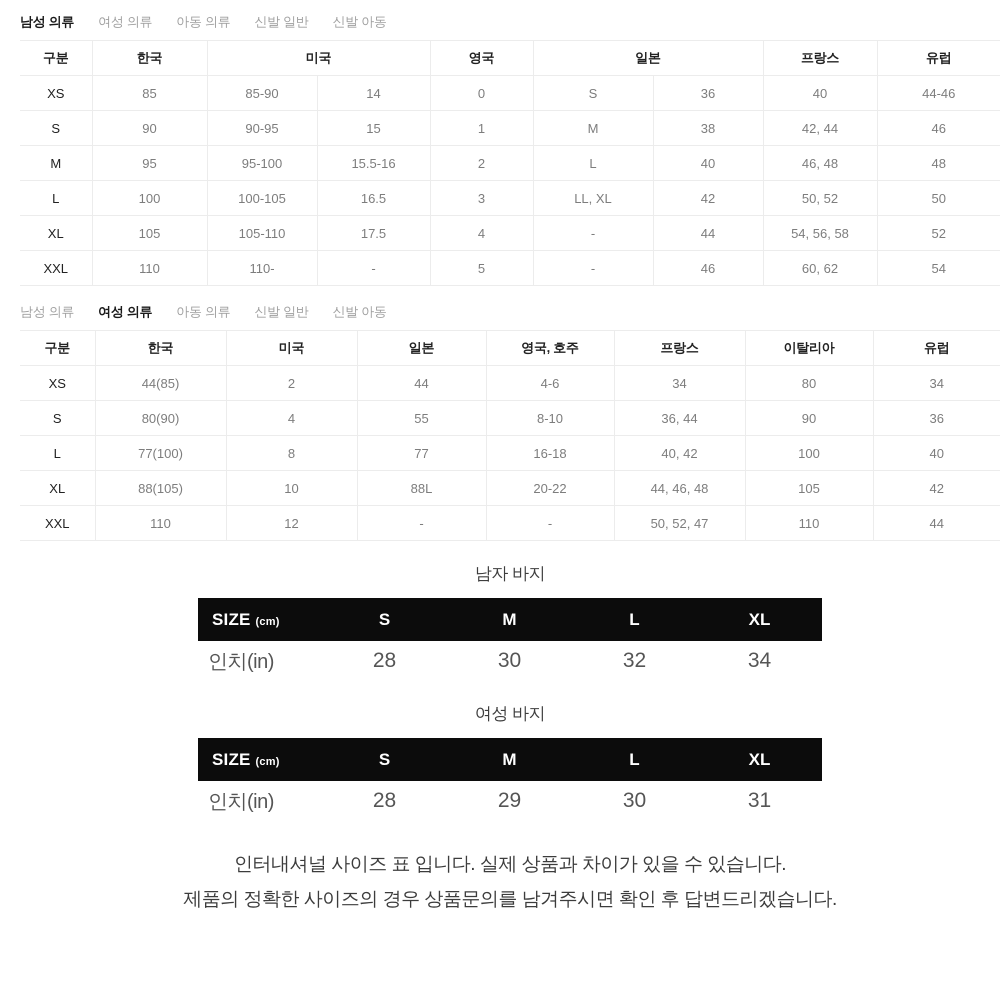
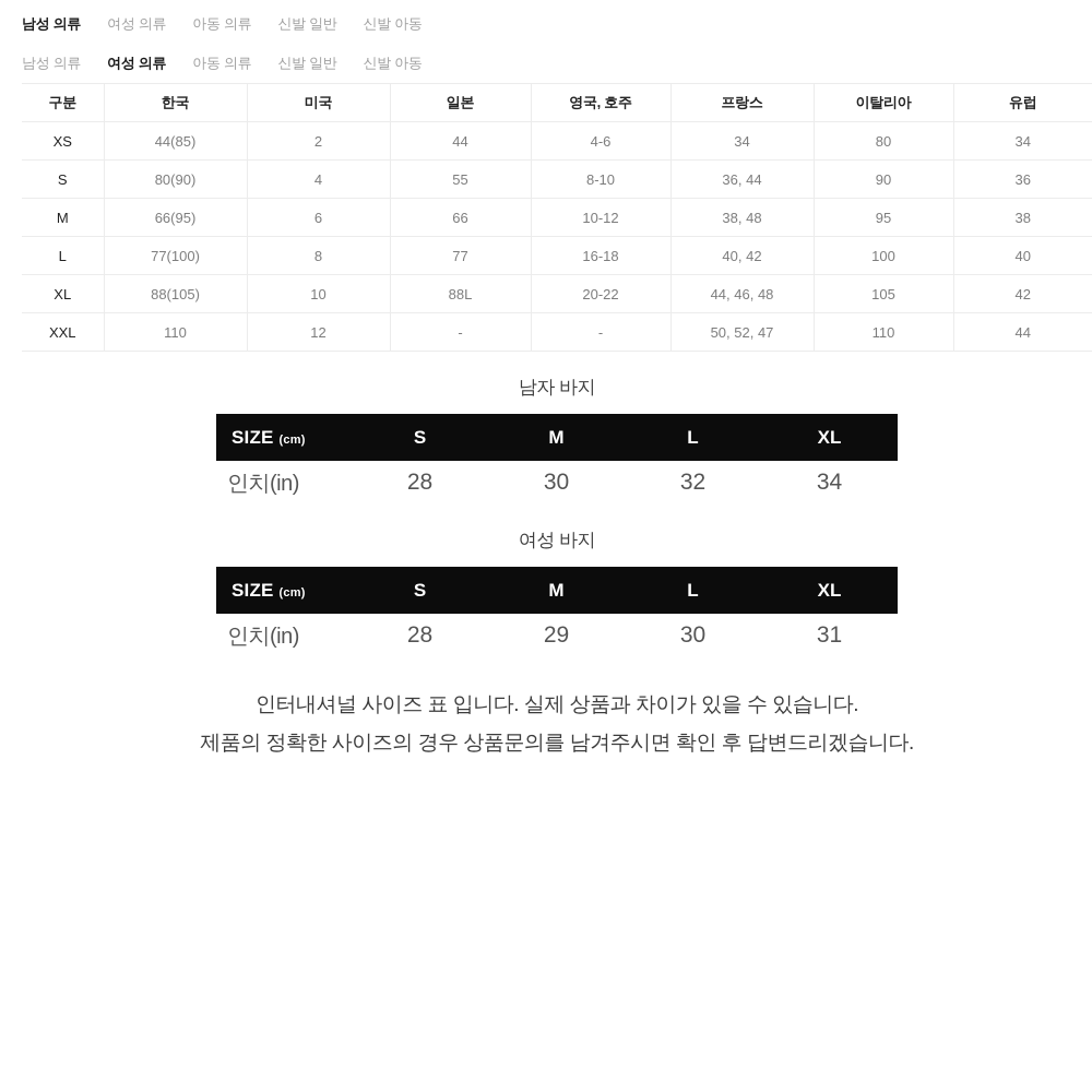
  남성 의류
  여성 의류
  아동 의류
  신발 일반
  신발 아동
- 구분	한국	미국	영국	일본	프랑스	유럽
- XS	85	85-90	14	0	S	36	40	44-46
- S	90	90-95	15	1	M	38	42, 44	46
- M	95	95-100	15.5-16	2	L	40	46, 48	48
- L	100	100-105	16.5	3	LL, XL	42	50, 52	50
- XL	105	105-110	17.5	4	-	44	54, 56, 58	52
- XXL	110	110-	-	5	-	46	60, 62	54
  남성 의류
  여성 의류
  아동 의류
  신발 일반
  신발 아동
  구분	한국	미국	일본	영국, 호주	프랑스	이탈리아	유럽
  XS	44(85)	2	44	4-6	34	80	34
  S	80(90)	4	55	8-10	36, 44	90	36
+ M	66(95)	6	66	10-12	38, 48	95	38
  L	77(100)	8	77	16-18	40, 42	100	40
  XL	88(105)	10	88L	20-22	44, 46, 48	105	42
  XXL	110	12	-	-	50, 52, 47	110	44
  남자 바지
  SIZE (cm)
  S
  M
  L
  XL
  인치(in)
  28
  30
  32
  34
  여성 바지
  SIZE (cm)
  S
  M
  L
  XL
  인치(in)
  28
  29
  30
  31
  인터내셔널 사이즈 표 입니다. 실제 상품과 차이가 있을 수 있습니다.
  제품의 정확한 사이즈의 경우 상품문의를 남겨주시면 확인 후 답변드리겠습니다.
